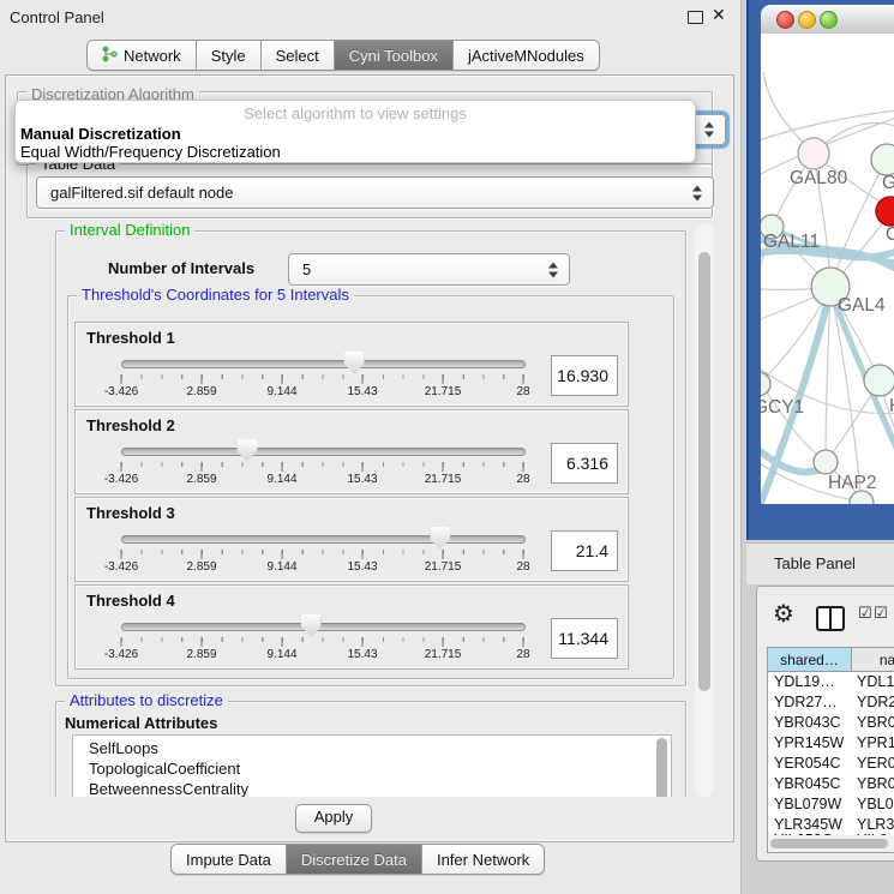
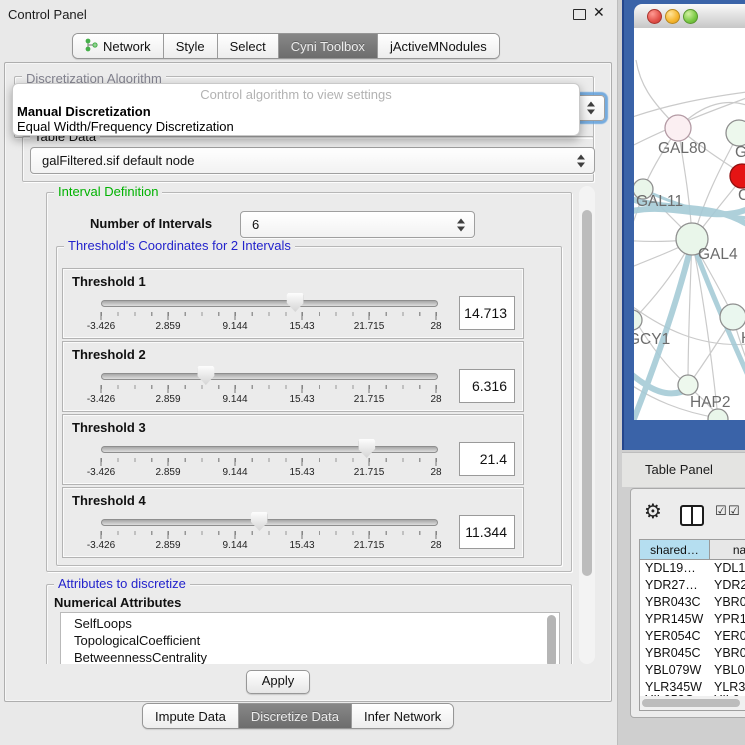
  Control Panel
  ✕
  Network
  Style
  Select
  Cyni Toolbox
  jActiveMNodules
  Discretization Algorithm
- Select algorithm to view settings
+ Control algorithm to view settings
  Manual Discretization
  Equal Width/Frequency Discretization
  Table Data
  galFiltered.sif default node
  Interval Definition
  Number of Intervals
- 5
+ 6
- Threshold's Coordinates for 5 Intervals
+ Threshold's Coordinates for 2 Intervals
  Threshold 1
  -3.426
  2.859
  9.144
  15.43
  21.715
  28
- 16.930
+ 14.713
  Threshold 2
  -3.426
  2.859
  9.144
  15.43
  21.715
  28
  6.316
  Threshold 3
  -3.426
  2.859
  9.144
  15.43
  21.715
  28
  21.4
  Threshold 4
  -3.426
  2.859
  9.144
  15.43
  21.715
  28
  11.344
  Attributes to discretize
  Numerical Attributes
  SelfLoops
  TopologicalCoefficient
  BetweennessCentrality
  Apply
  Impute Data
  Discretize Data
  Infer Network
  GAL80
  GAL11
  C
  GAL4
  GCY1
  HAP2
  Table Panel
  ⚙
  ☑
  ☑
  shared…
  na
  YDL19…
  YDL1
  YDR27…
  YDR2
  YBR043C
  YBR0
  YPR145W
  YPR1
  YER054C
  YER0
  YBR045C
  YBR0
  YBL079W
  YBL0
  YLR345W
  YLR3
